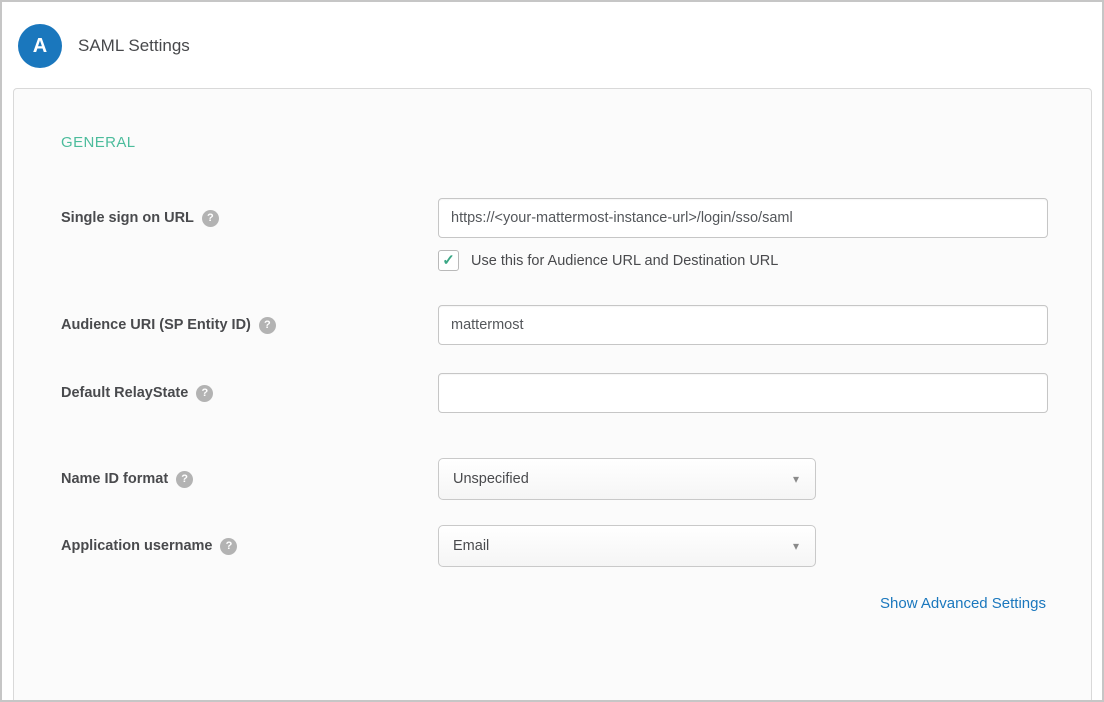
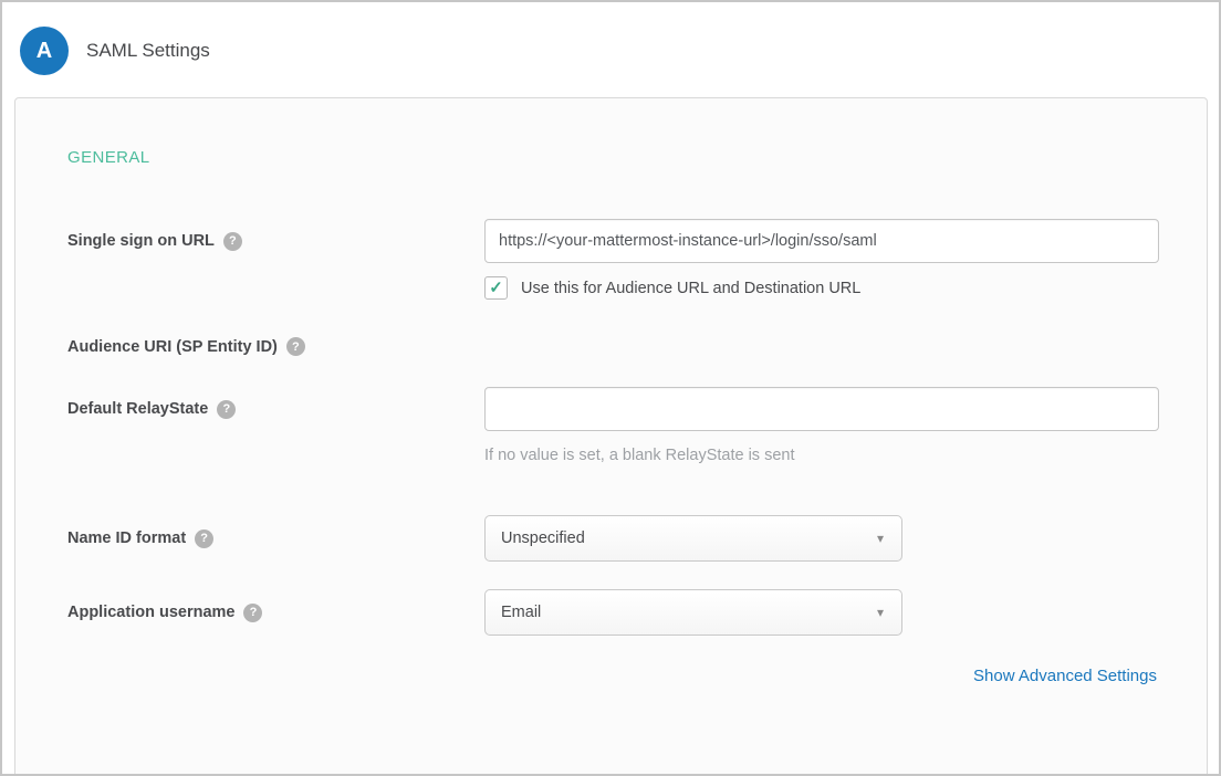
  A
  SAML Settings
  GENERAL
  Single sign on URL
  ?
  https://<your-mattermost-instance-url>/login/sso/saml
  ✓
  Use this for Audience URL and Destination URL
  Audience URI (SP Entity ID)
  ?
- mattermost
  Default RelayState
  ?
+ If no value is set, a blank RelayState is sent
  Name ID format
  ?
  Unspecified
  ▾
  Application username
  ?
  Email
  ▾
  Show Advanced Settings
